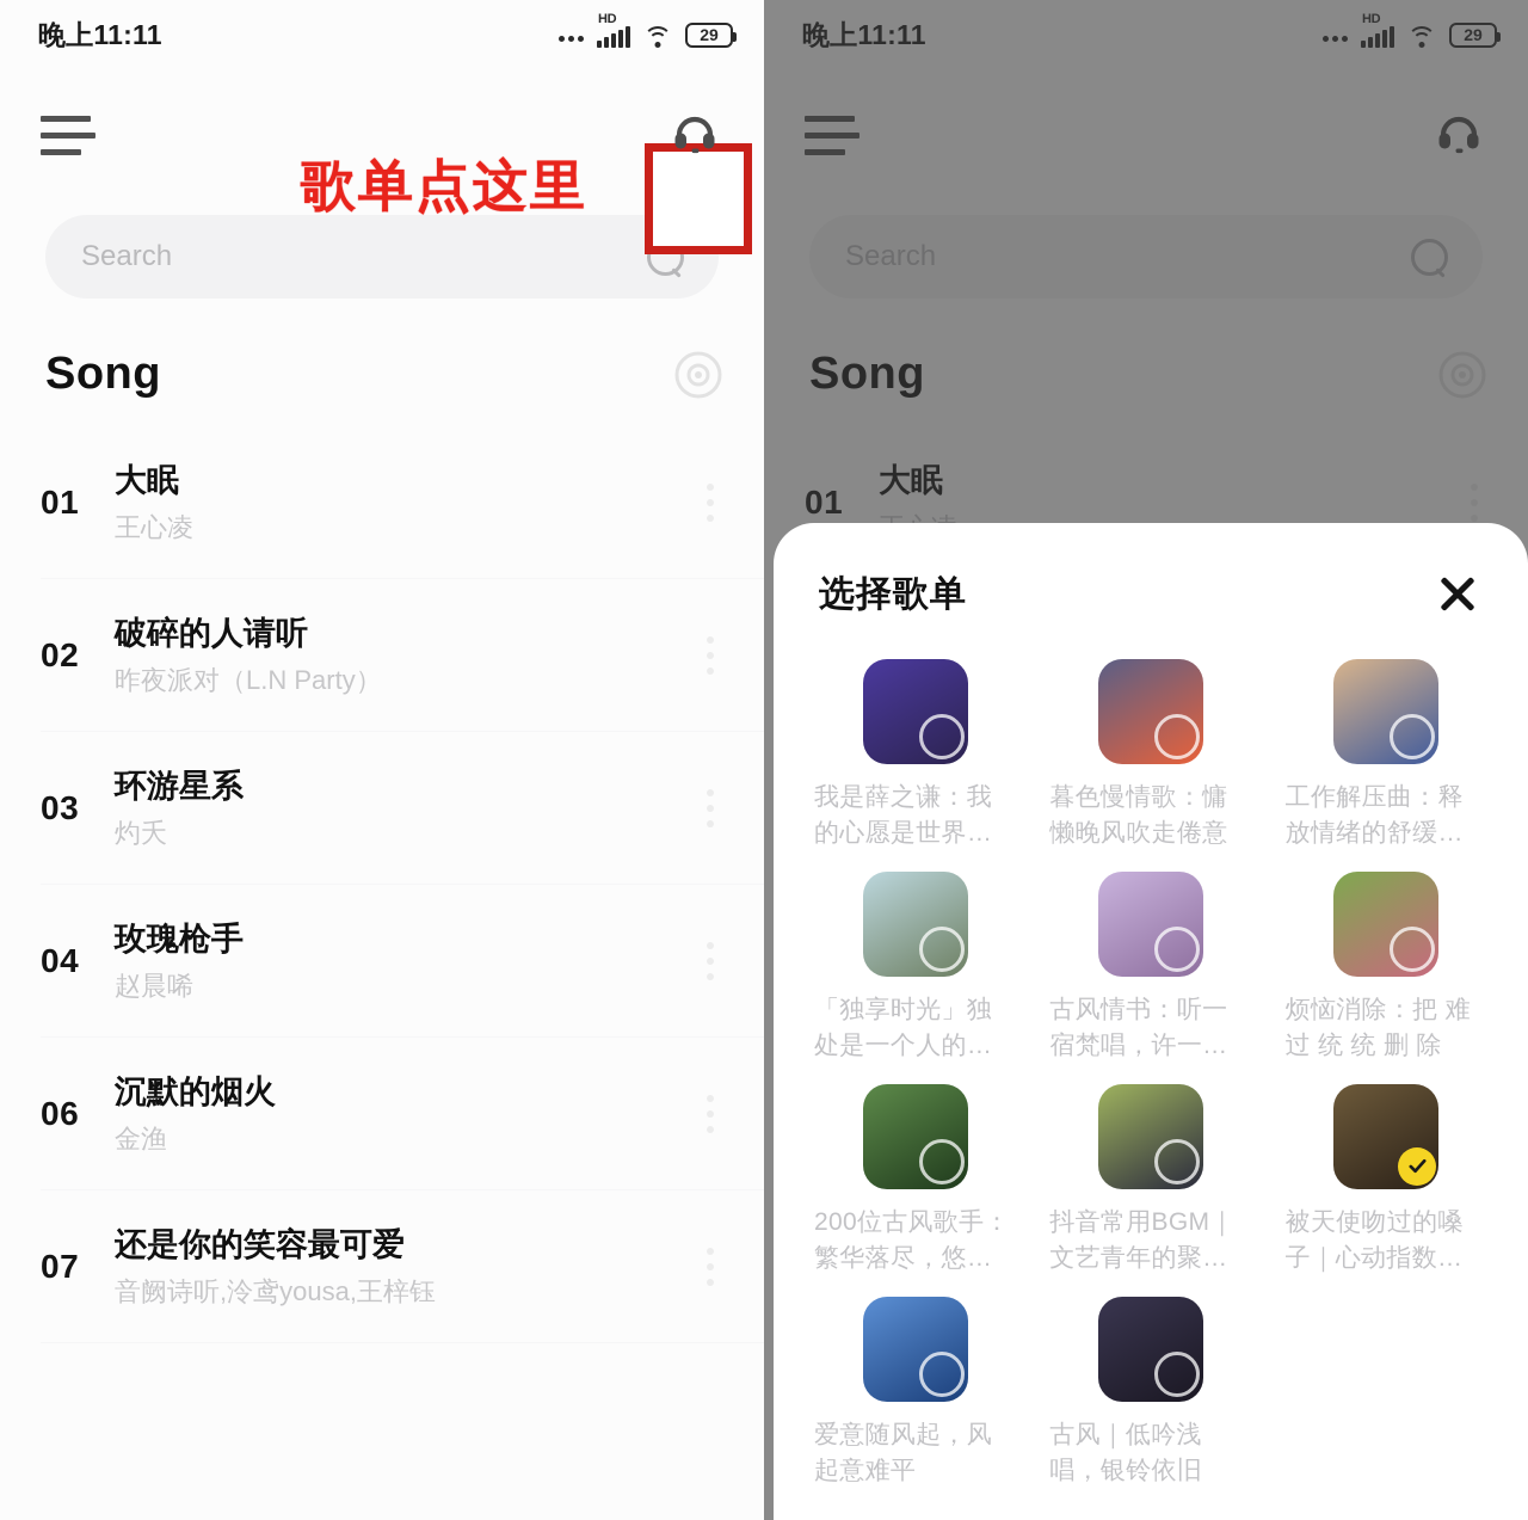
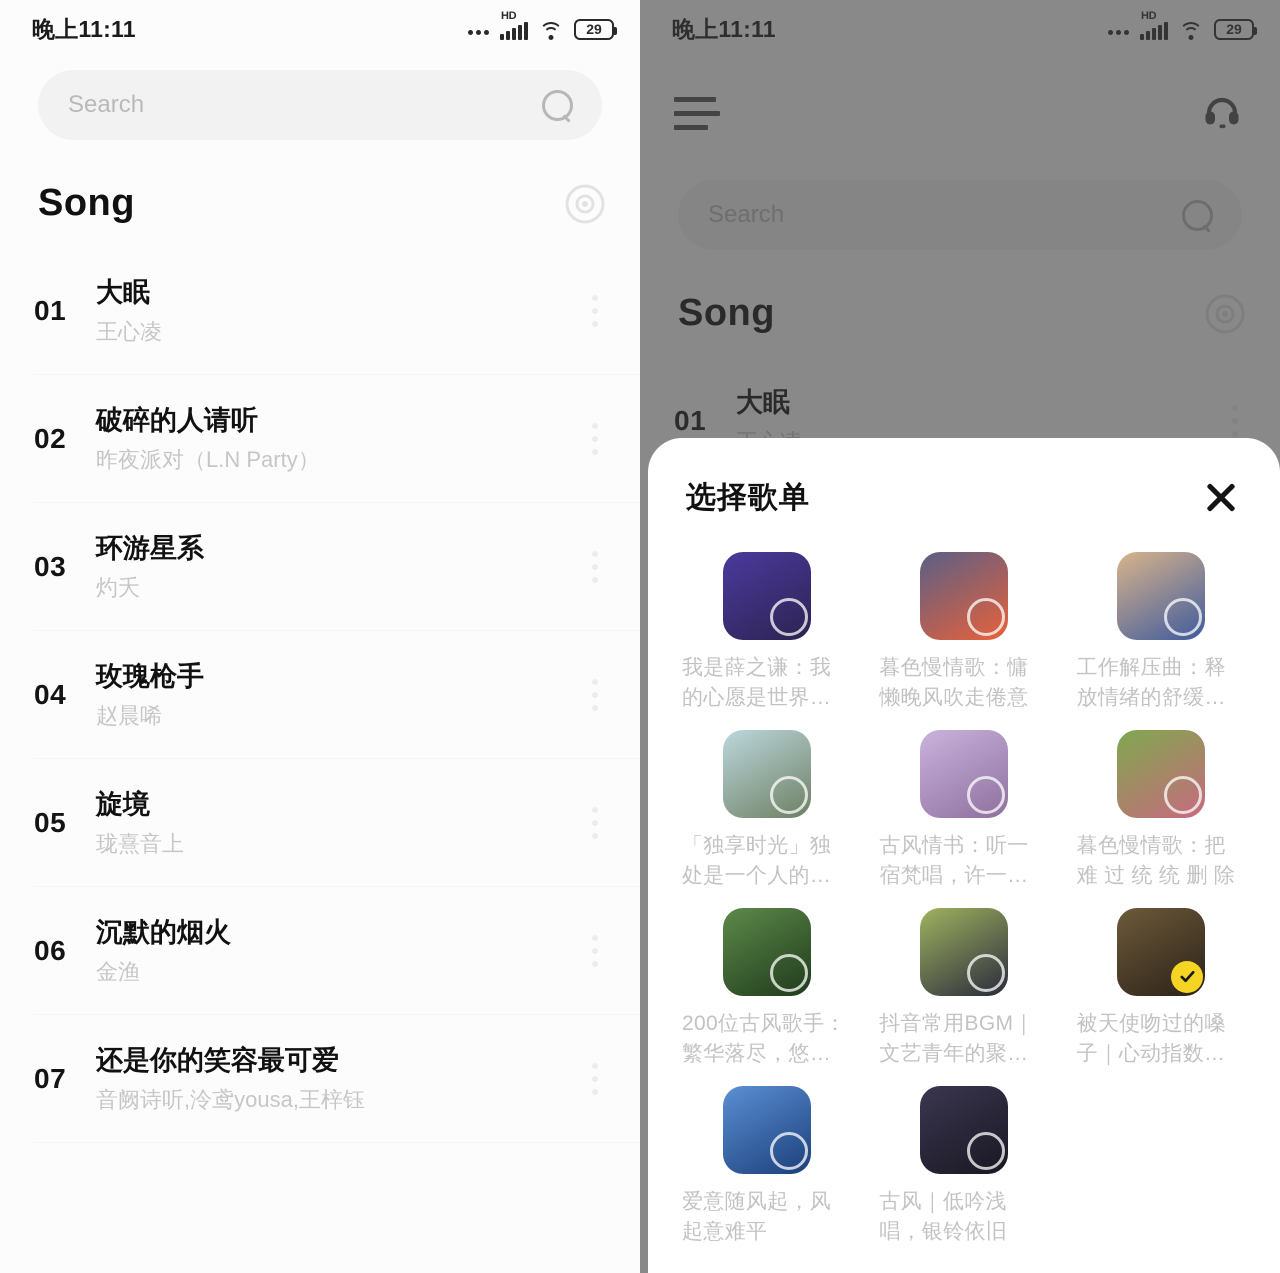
  晚上11:11
  HD
  29
- 歌单点这里
  Search
  Song
  01
  大眠
  王心凌
  02
  破碎的人请听
  昨夜派对（L.N Party）
  03
  环游星系
  灼夭
  04
  玫瑰枪手
  赵晨唏
+ 05
+ 旋境
+ 珑熹音上
  06
  沉默的烟火
  金渔
  07
  还是你的笑容最可爱
  音阙诗听,泠鸢yousa,王梓钰
  晚上11:11
  HD
  29
  Song
  01
  大眠
  选择歌单
  我是薛之谦：我的心愿是世界和
  暮色慢情歌：慵懒晚风吹走倦意
  工作解压曲：释放情绪的舒缓慢
  「独享时光」独处是一个人的清
  古风情书：听一宿梵唱，许一世
- 烦恼消除：把 难 过 统 统 删 除
+ 暮色慢情歌：把 难 过 统 统 删 除
  200位古风歌手：繁华落尽，悠悠
  抖音常用BGM｜文艺青年的聚会
  被天使吻过的嗓子｜心动指数
  爱意随风起，风起意难平
  古风｜低吟浅唱，银铃依旧
